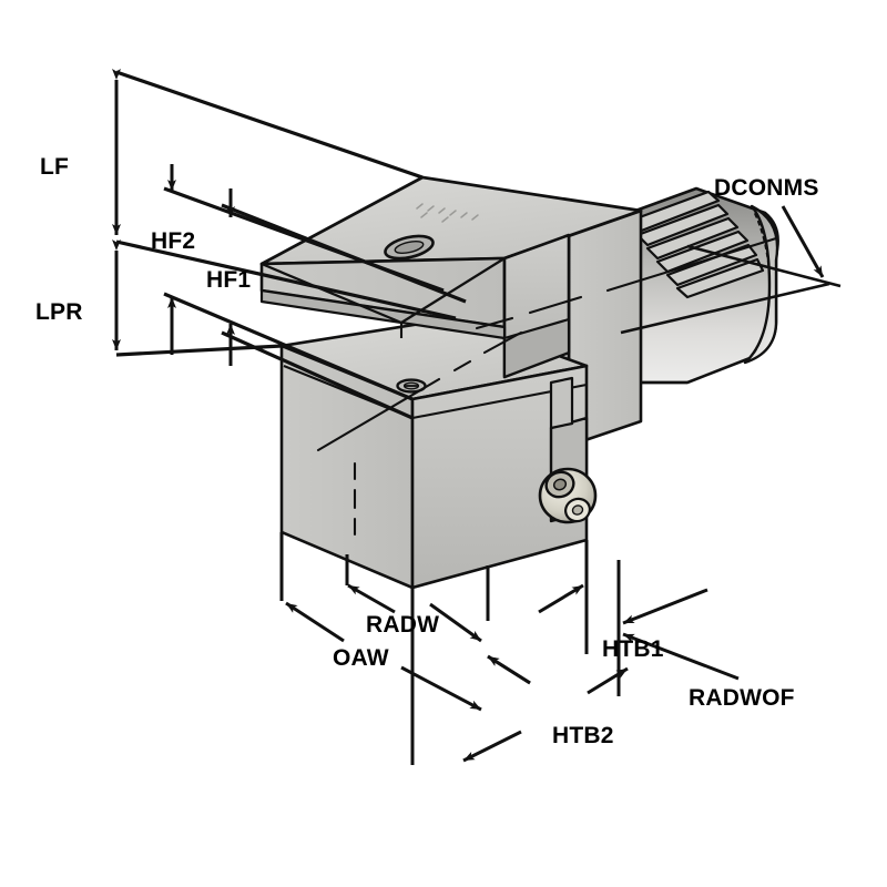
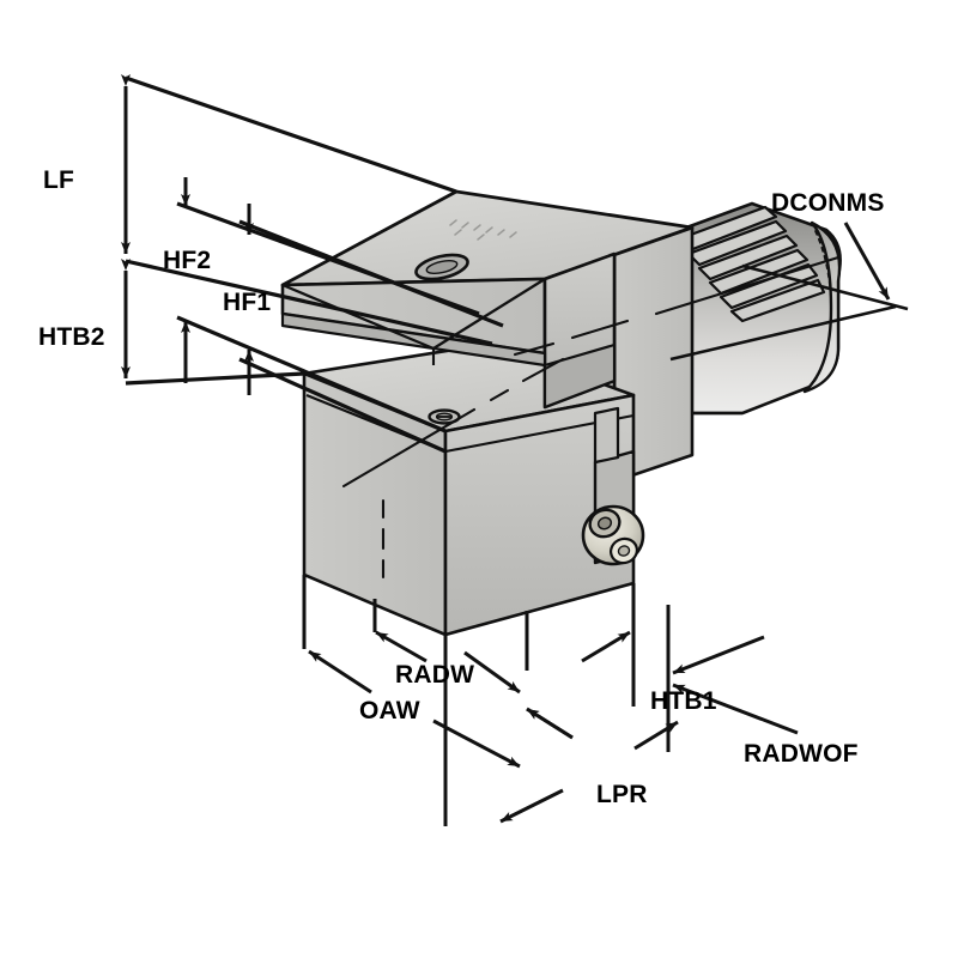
  LF
- LPR
+ HTB2
  HF2
  HF1
  DCONMS
  RADW
  OAW
  HTB1
  RADWOF
- HTB2
+ LPR
